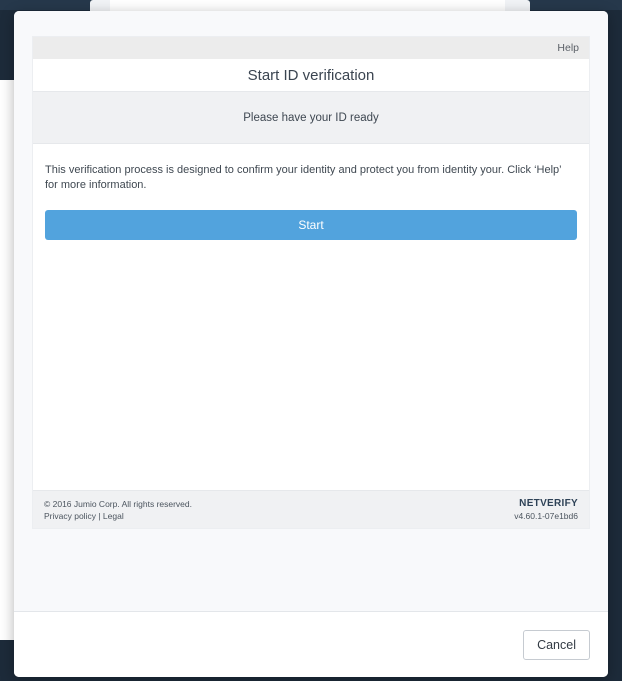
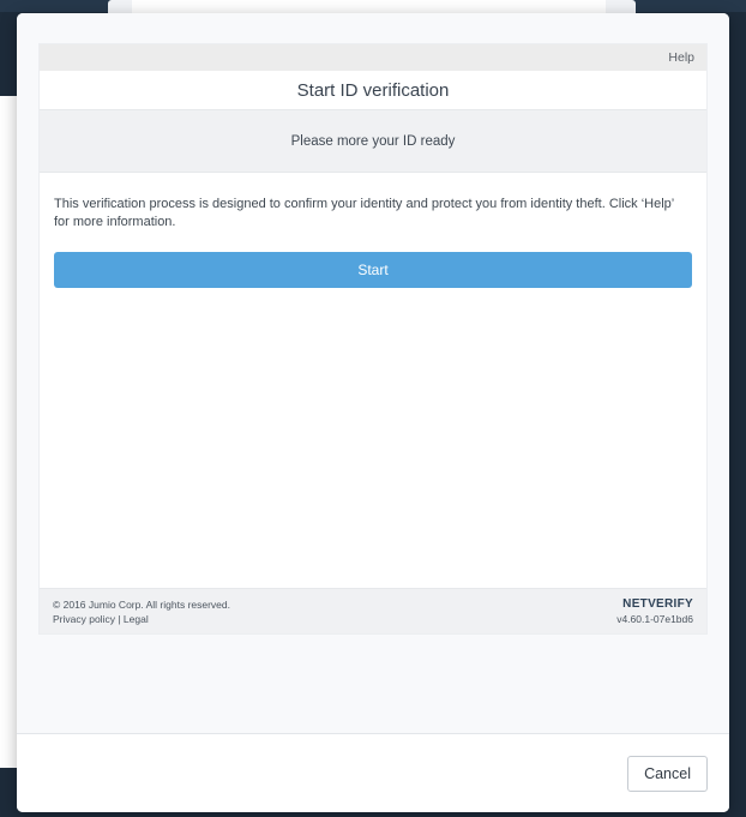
  Help
  Start ID verification
- Please have your ID ready
+ Please more your ID ready
- This verification process is designed to confirm your identity and protect you from identity your. Click ‘Help’ for more information.
+ This verification process is designed to confirm your identity and protect you from identity theft. Click ‘Help’ for more information.
  Start
  © 2016 Jumio Corp. All rights reserved.
  Privacy policy | Legal
  NETVERIFY
  v4.60.1-07e1bd6
  Cancel
